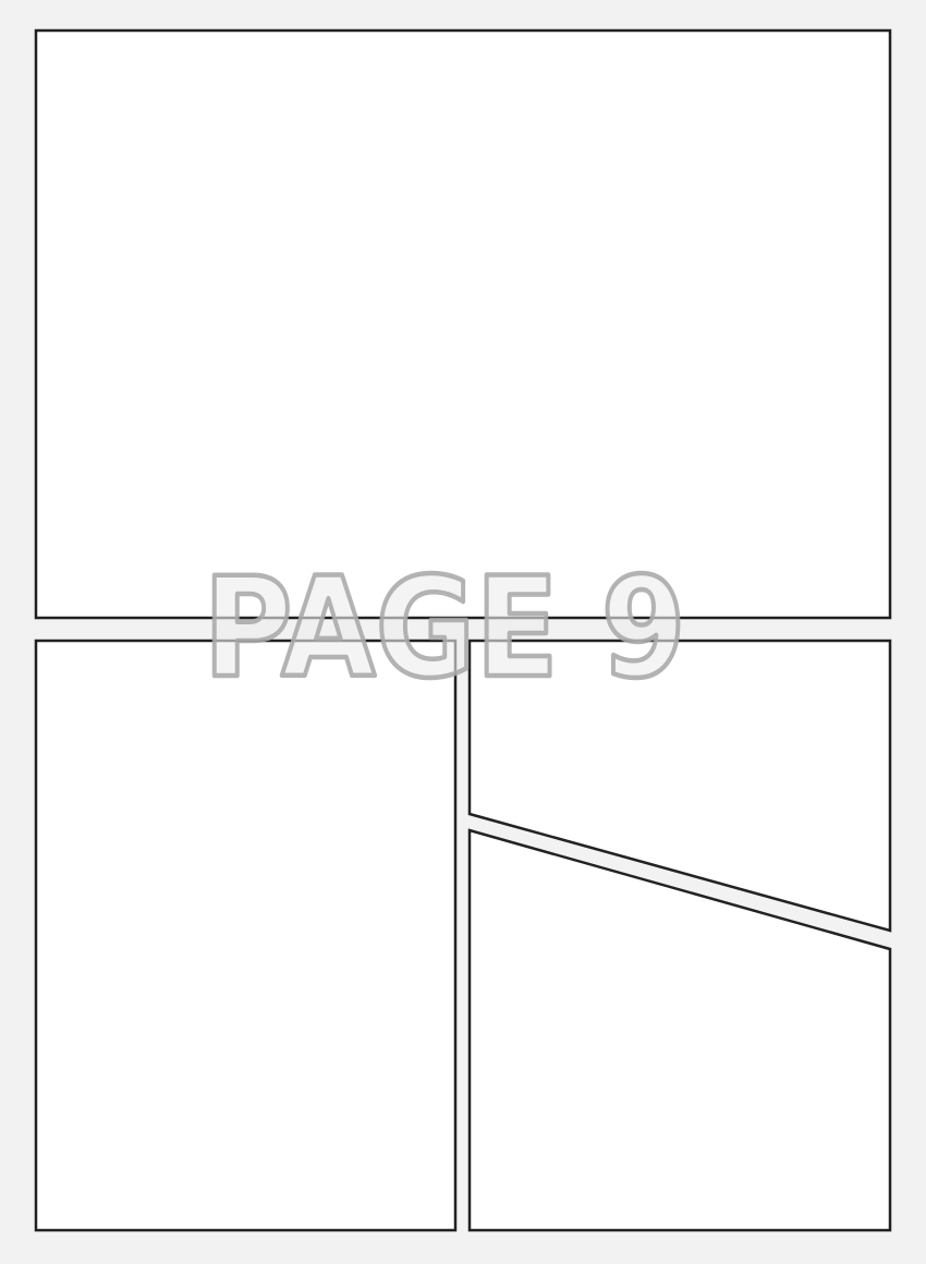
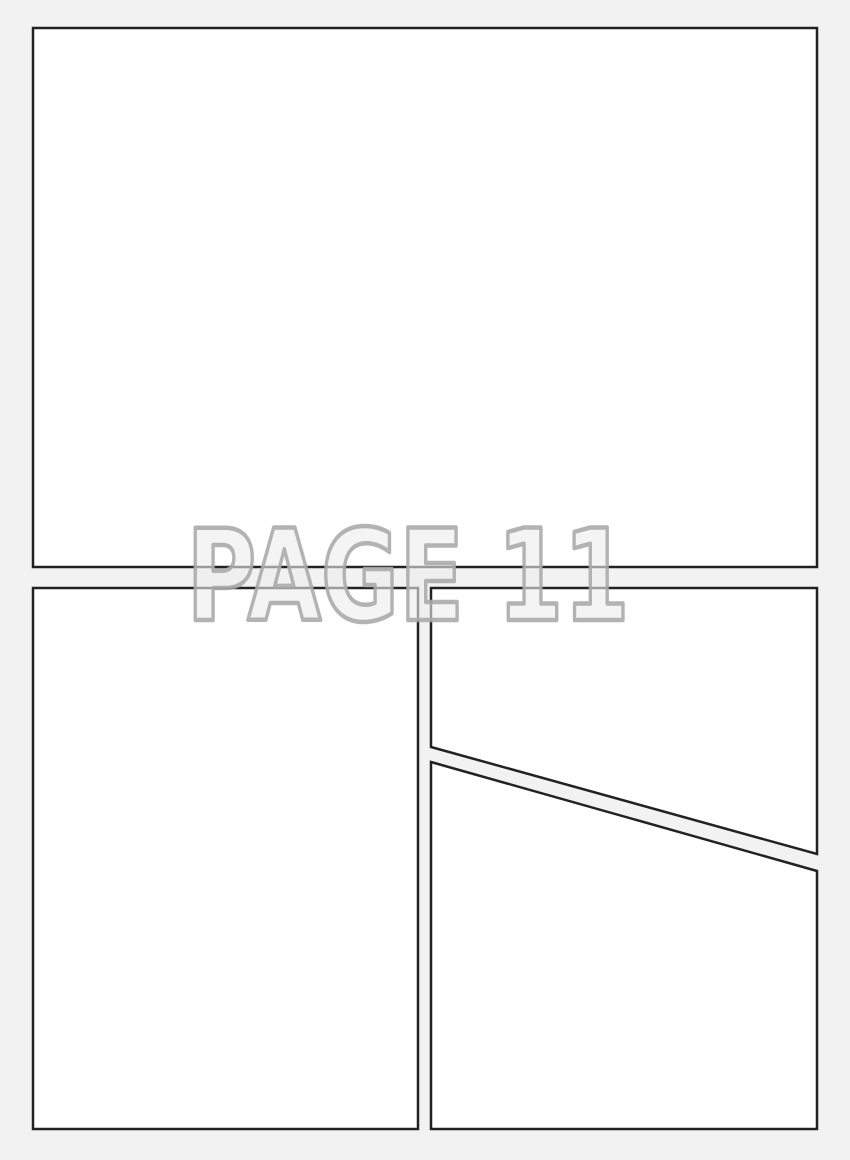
- PAGE 9
+ PAGE 11
